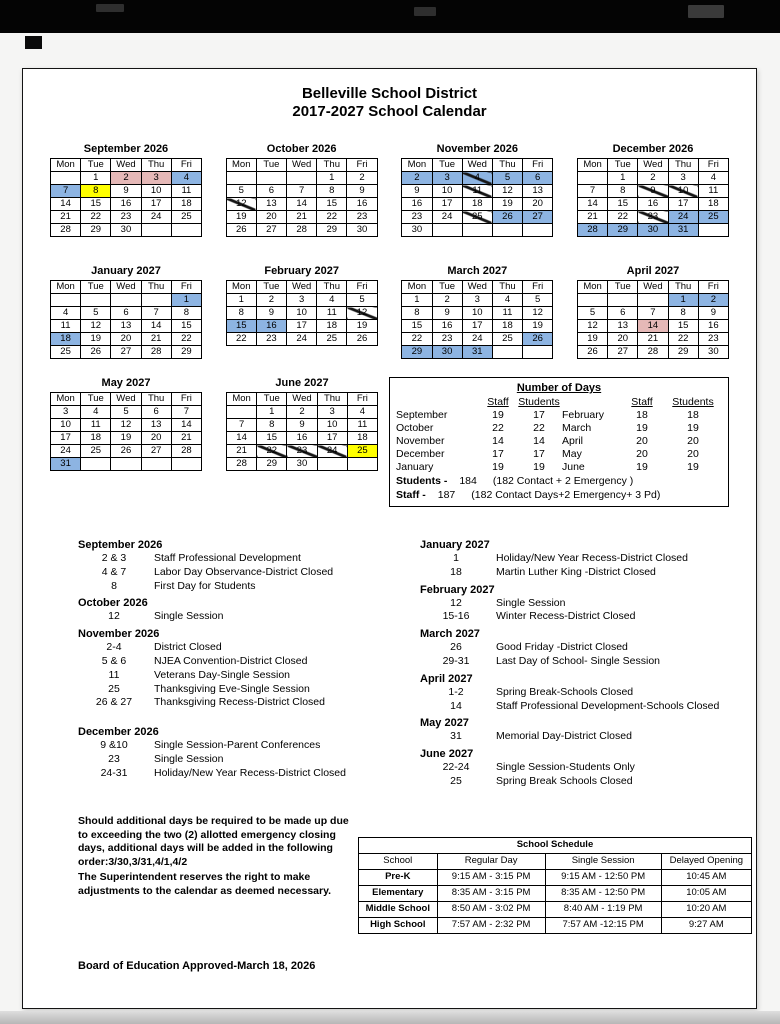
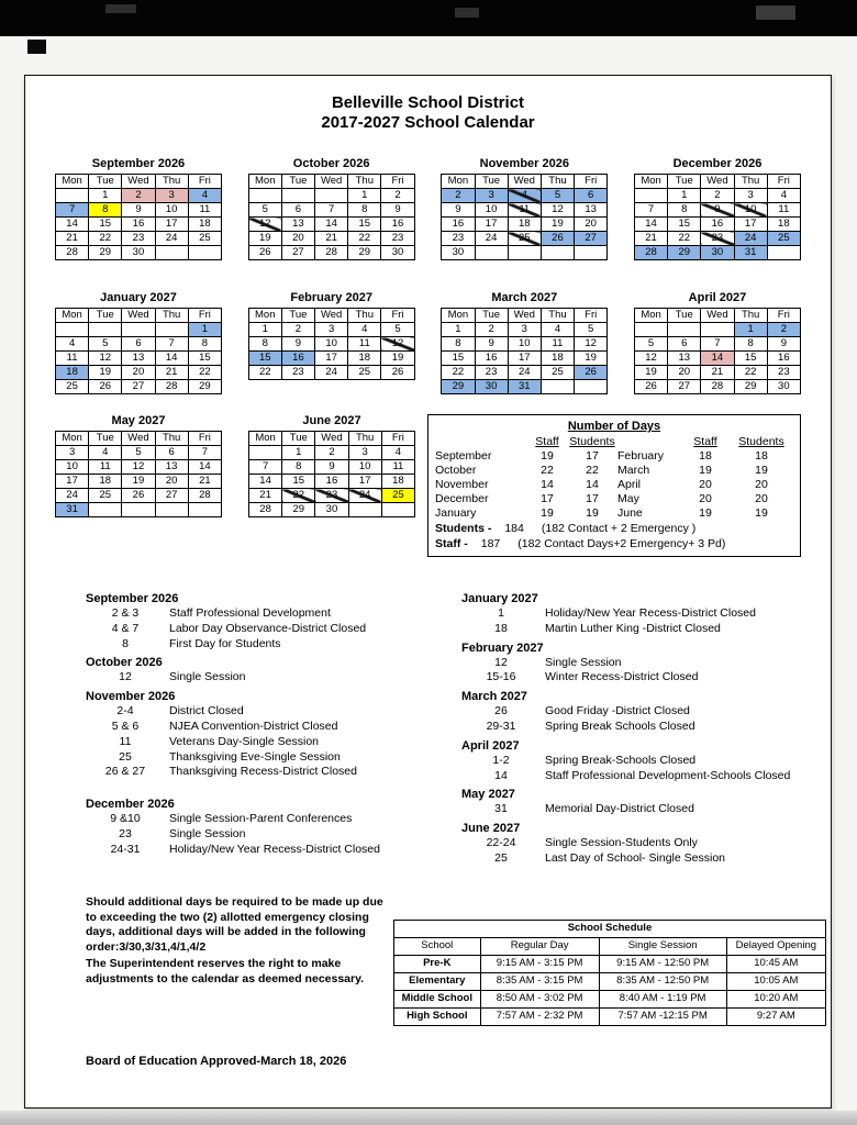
  Belleville School District
  2017-2027 School Calendar
  September 2026
  Mon	Tue	Wed	Thu	Fri
  	1	2	3	4
  7	8	9	10	11
  14	15	16	17	18
  21	22	23	24	25
  28	29	30
  October 2026
  Mon	Tue	Wed	Thu	Fri
  			1	2
  5	6	7	8	9
  12	13	14	15	16
  19	20	21	22	23
  26	27	28	29	30
  November 2026
  Mon	Tue	Wed	Thu	Fri
  2	3	4	5	6
  9	10	11	12	13
  16	17	18	19	20
  23	24	25	26	27
  30
  December 2026
  Mon	Tue	Wed	Thu	Fri
  	1	2	3	4
  7	8	9	10	11
  14	15	16	17	18
  21	22	23	24	25
  28	29	30	31
  January 2027
  Mon	Tue	Wed	Thu	Fri
  				1
  4	5	6	7	8
  11	12	13	14	15
  18	19	20	21	22
  25	26	27	28	29
  February 2027
  Mon	Tue	Wed	Thu	Fri
  1	2	3	4	5
  8	9	10	11	12
  15	16	17	18	19
  22	23	24	25	26
  March 2027
  Mon	Tue	Wed	Thu	Fri
  1	2	3	4	5
  8	9	10	11	12
  15	16	17	18	19
  22	23	24	25	26
  29	30	31
  April 2027
  Mon	Tue	Wed	Thu	Fri
  			1	2
  5	6	7	8	9
  12	13	14	15	16
  19	20	21	22	23
  26	27	28	29	30
  May 2027
  Mon	Tue	Wed	Thu	Fri
  3	4	5	6	7
  10	11	12	13	14
  17	18	19	20	21
  24	25	26	27	28
  31
  June 2027
  Mon	Tue	Wed	Thu	Fri
  	1	2	3	4
  7	8	9	10	11
  14	15	16	17	18
  21	22	23	24	25
  28	29	30
  Number of Days
  Staff
  Students
  Staff
  Students
  September
  19
  17
  February
  18
  18
  October
  22
  22
  March
  19
  19
  November
  14
  14
  April
  20
  20
  December
  17
  17
  May
  20
  20
  January
  19
  19
  June
  19
  19
  Students - 184 (182 Contact + 2 Emergency )
  Staff - 187 (182 Contact Days+2 Emergency+ 3 Pd)
  September 2026
  2 & 3
  Staff Professional Development
  4 & 7
  Labor Day Observance-District Closed
  8
  First Day for Students
  October 2026
  12
  Single Session
  November 2026
  2-4
  District Closed
  5 & 6
  NJEA Convention-District Closed
  11
  Veterans Day-Single Session
  25
  Thanksgiving Eve-Single Session
  26 & 27
  Thanksgiving Recess-District Closed
  December 2026
  9 &10
  Single Session-Parent Conferences
  23
  Single Session
  24-31
  Holiday/New Year Recess-District Closed
  January 2027
  1
  Holiday/New Year Recess-District Closed
  18
  Martin Luther King -District Closed
  February 2027
  12
  Single Session
  15-16
  Winter Recess-District Closed
  March 2027
  26
  Good Friday -District Closed
  29-31
- Last Day of School- Single Session
+ Spring Break Schools Closed
  April 2027
  1-2
  Spring Break-Schools Closed
  14
  Staff Professional Development-Schools Closed
  May 2027
  31
  Memorial Day-District Closed
  June 2027
  22-24
  Single Session-Students Only
  25
- Spring Break Schools Closed
+ Last Day of School- Single Session
  Should additional days be required to be made up due to exceeding the two (2) allotted emergency closing days, additional days will be added in the following order:3/30,3/31,4/1,4/2
  The Superintendent reserves the right to make adjustments to the calendar as deemed necessary.
  School Schedule
  School	Regular Day	Single Session	Delayed Opening
  Pre-K	9:15 AM - 3:15 PM	9:15 AM - 12:50 PM	10:45 AM
  Elementary	8:35 AM - 3:15 PM	8:35 AM - 12:50 PM	10:05 AM
  Middle School	8:50 AM - 3:02 PM	8:40 AM - 1:19 PM	10:20 AM
  High School	7:57 AM - 2:32 PM	7:57 AM -12:15 PM	9:27 AM
  Board of Education Approved-March 18, 2026
